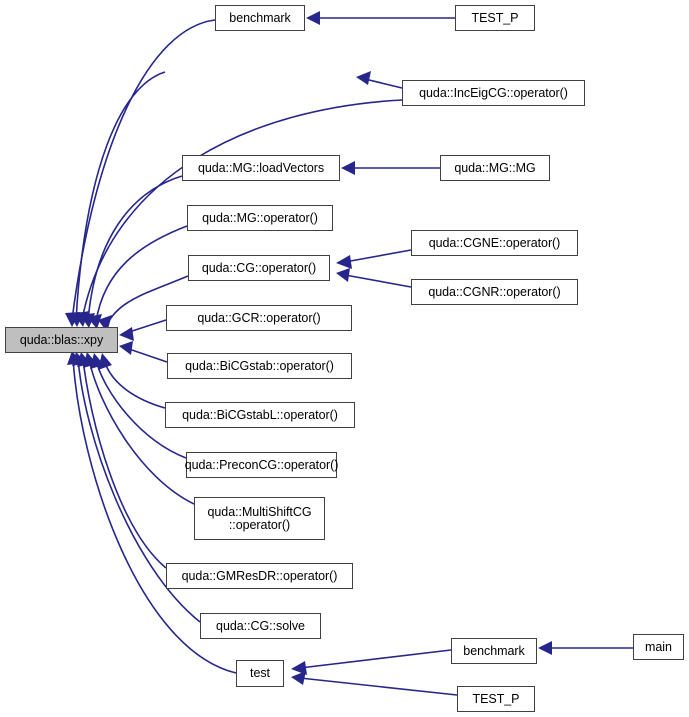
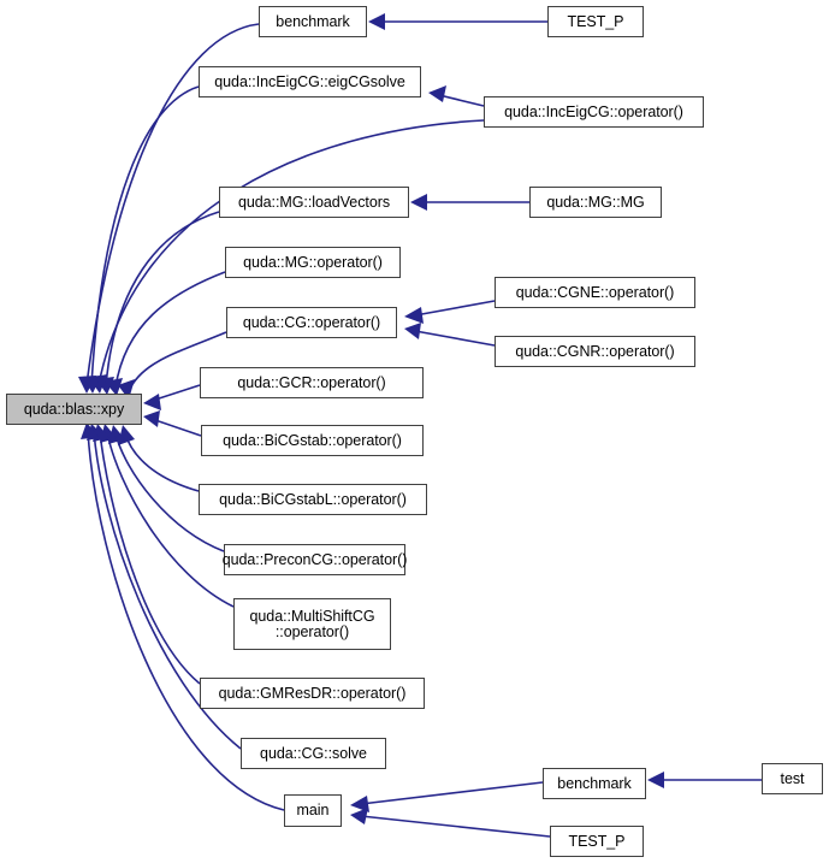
  quda::blas::xpy
  benchmark
  TEST_P
+ quda::IncEigCG::eigCGsolve
  quda::IncEigCG::operator()
  quda::MG::loadVectors
  quda::MG::MG
  quda::MG::operator()
  quda::CG::operator()
  quda::CGNE::operator()
  quda::CGNR::operator()
  quda::GCR::operator()
  quda::BiCGstab::operator()
  quda::BiCGstabL::operator()
  quda::PreconCG::operator()
  quda::MultiShiftCG
  ::operator()
  quda::GMResDR::operator()
  quda::CG::solve
- test
+ main
  benchmark
- main
+ test
  TEST_P
